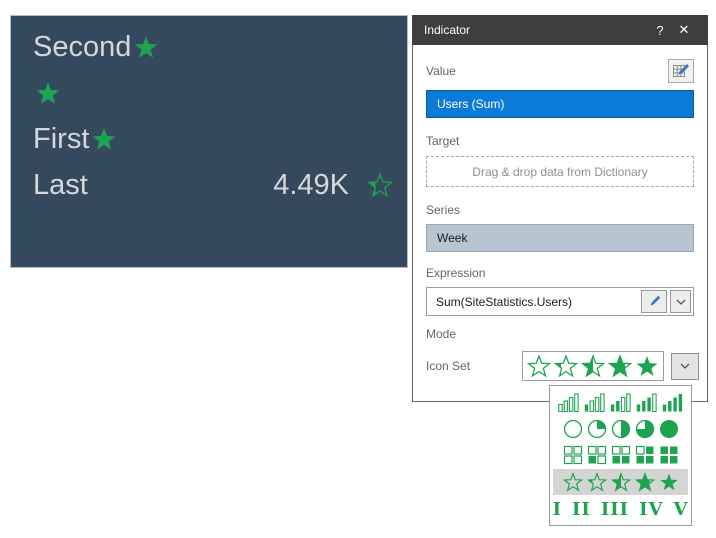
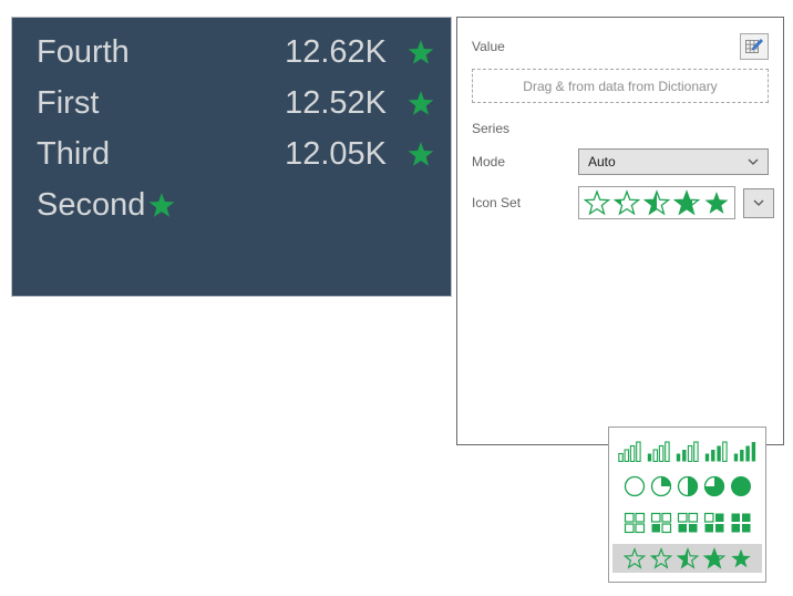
+ Fourth
+ 12.62K
- Second
+ First
+ 12.52K
+ Third
+ 12.05K
- First
+ Second
- Last
- 4.49K
- Indicator
- ?
- ✕
  Value
- Users (Sum)
- Target
- Drag & drop data from Dictionary
+ Drag & from data from Dictionary
  Series
- Week
- Expression
- Sum(SiteStatistics.Users)
  Mode
+ Auto
  Icon Set
- I
- II
- III
- IV
- V
